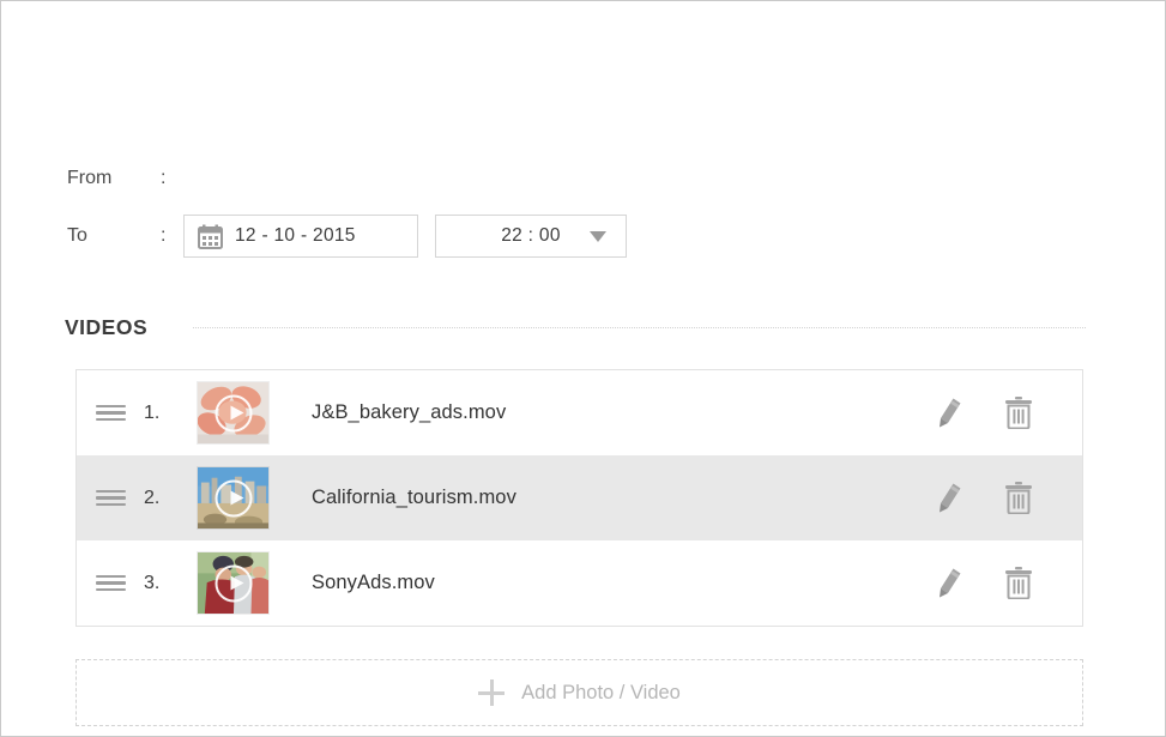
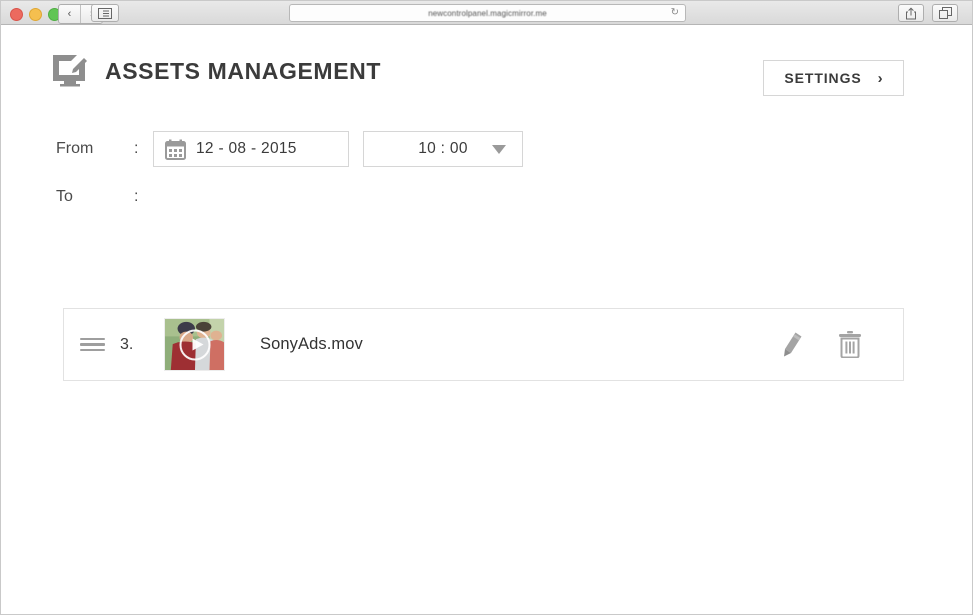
+ ‹
+ newcontrolpanel.magicmirror.me
+ ↻
+ ASSETS MANAGEMENT
+ SETTINGS
+ ›
  From
  :
+ 12 - 08 - 2015
+ 10 : 00
  To
  :
- 12 - 10 - 2015
- 22 : 00
- VIDEOS
- 1.
- J&B_bakery_ads.mov
- 2.
- California_tourism.mov
  3.
  SonyAds.mov
- Add Photo / Video
